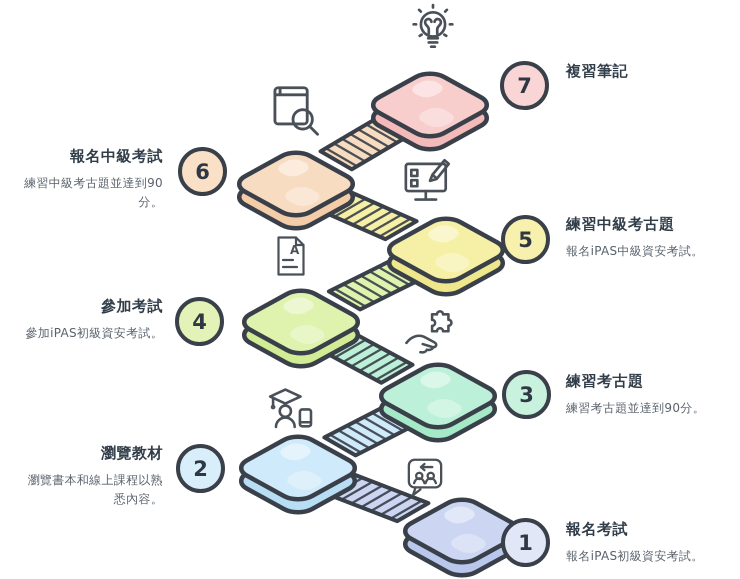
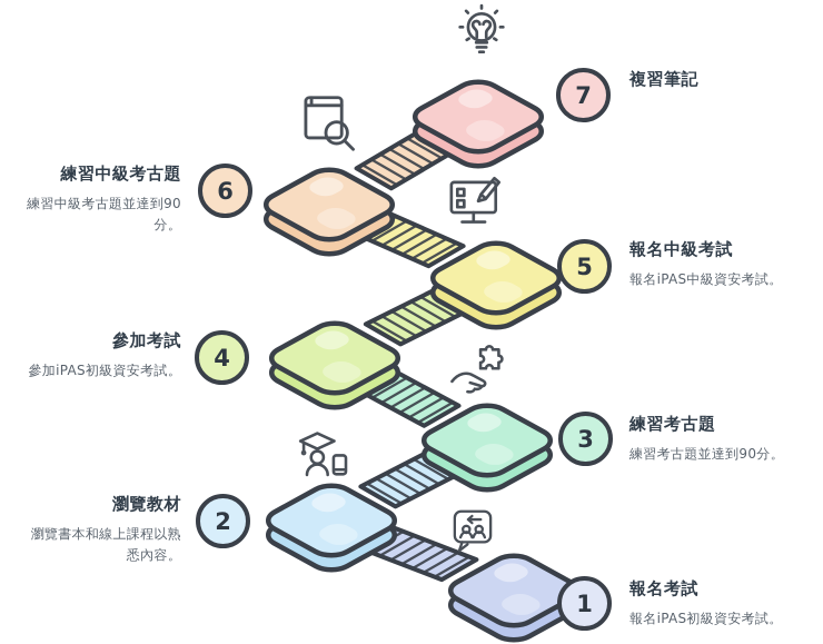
- A
  1
  2
  3
  4
  5
  6
  7
  報名考試
  報名iPAS初級資安考試。
  瀏覽教材
  瀏覽書本和線上課程以熟悉內容。
  練習考古題
  練習考古題並達到90分。
  參加考試
  參加iPAS初級資安考試。
- 練習中級考古題
+ 報名中級考試
  報名iPAS中級資安考試。
- 報名中級考試
+ 練習中級考古題
  練習中級考古題並達到90分。
  複習筆記
